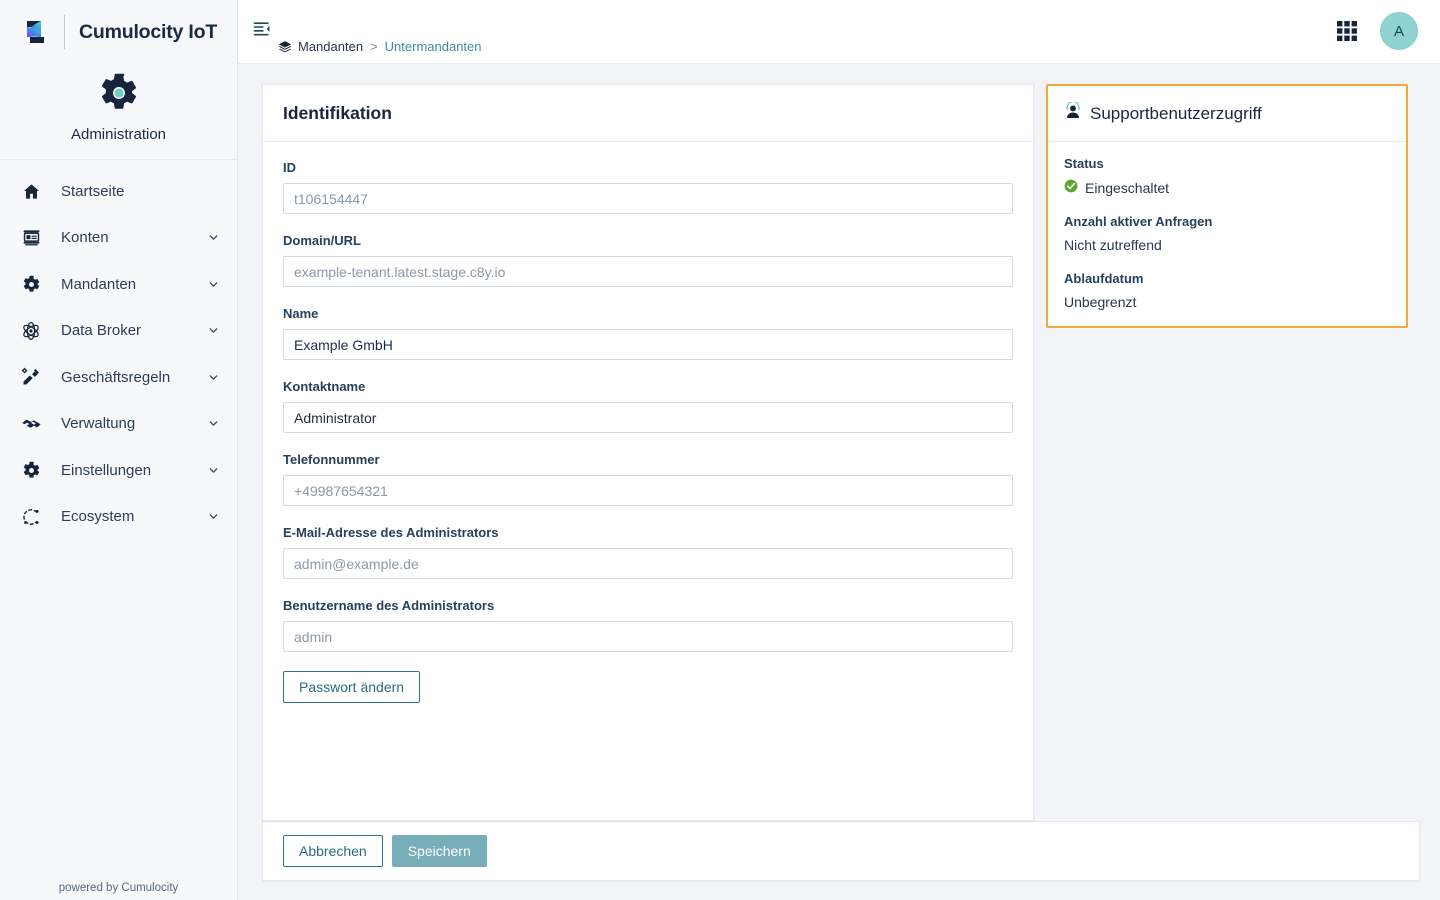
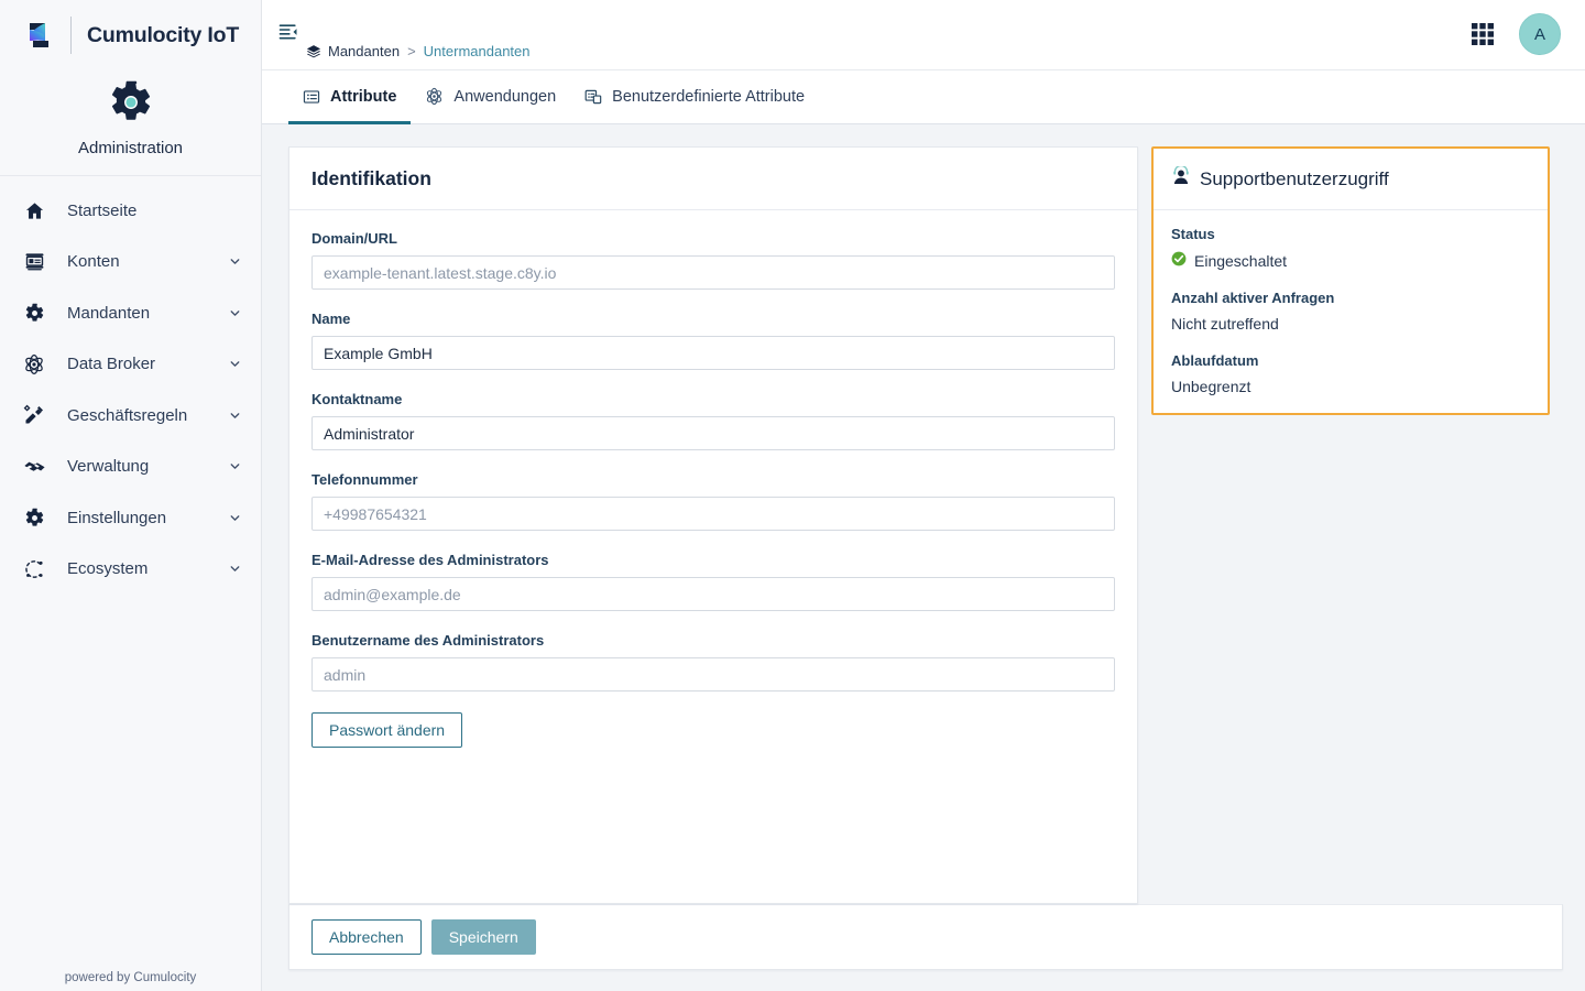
  Cumulocity IoT
  Administration
  Startseite
  Konten
  Mandanten
  Data Broker
  Geschäftsregeln
  Verwaltung
  Einstellungen
  Ecosystem
  powered by Cumulocity
  Mandanten
  >
  Untermandanten
  A
+ Attribute
+ Anwendungen
+ Benutzerdefinierte Attribute
  Identifikation
- ID
- t106154447
  Domain/URL
  example-tenant.latest.stage.c8y.io
  Name
  Example GmbH
  Kontaktname
  Administrator
  Telefonnummer
  +49987654321
  E-Mail-Adresse des Administrators
  admin@example.de
  Benutzername des Administrators
  admin
  Passwort ändern
  Supportbenutzerzugriff
  Status
  Eingeschaltet
  Anzahl aktiver Anfragen
  Nicht zutreffend
  Ablaufdatum
  Unbegrenzt
  Abbrechen
  Speichern
